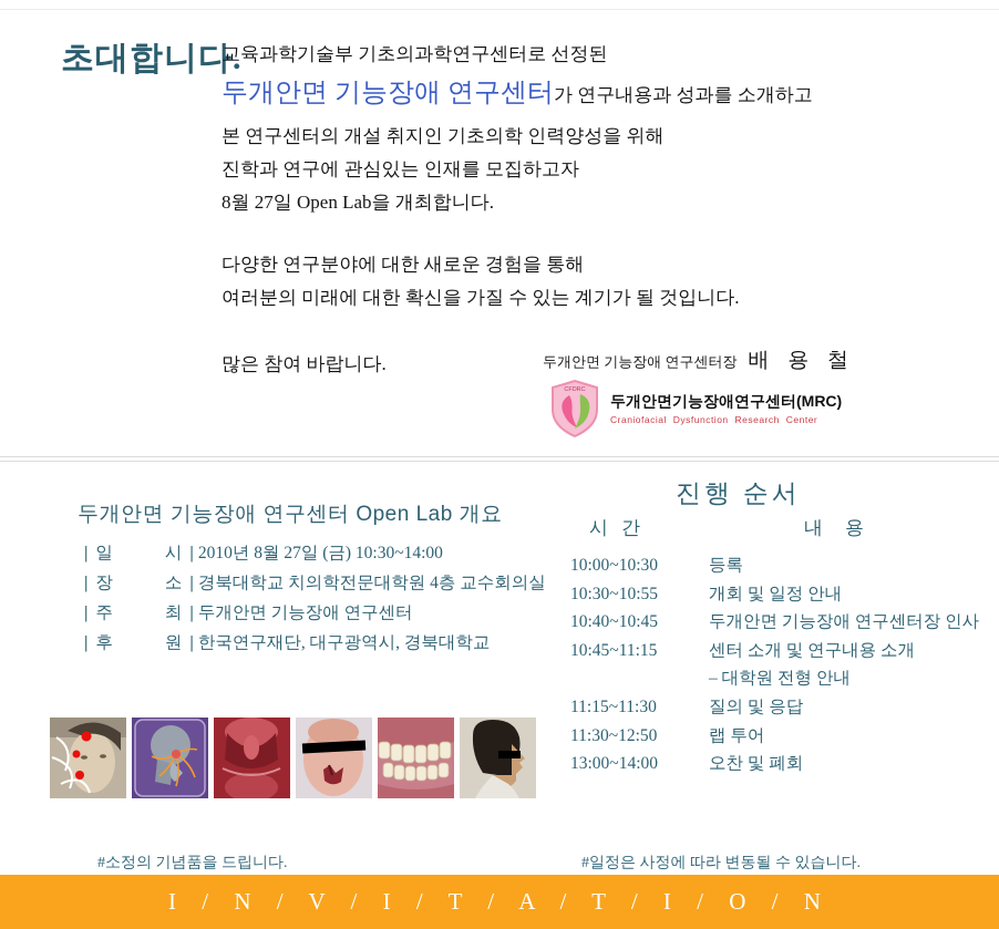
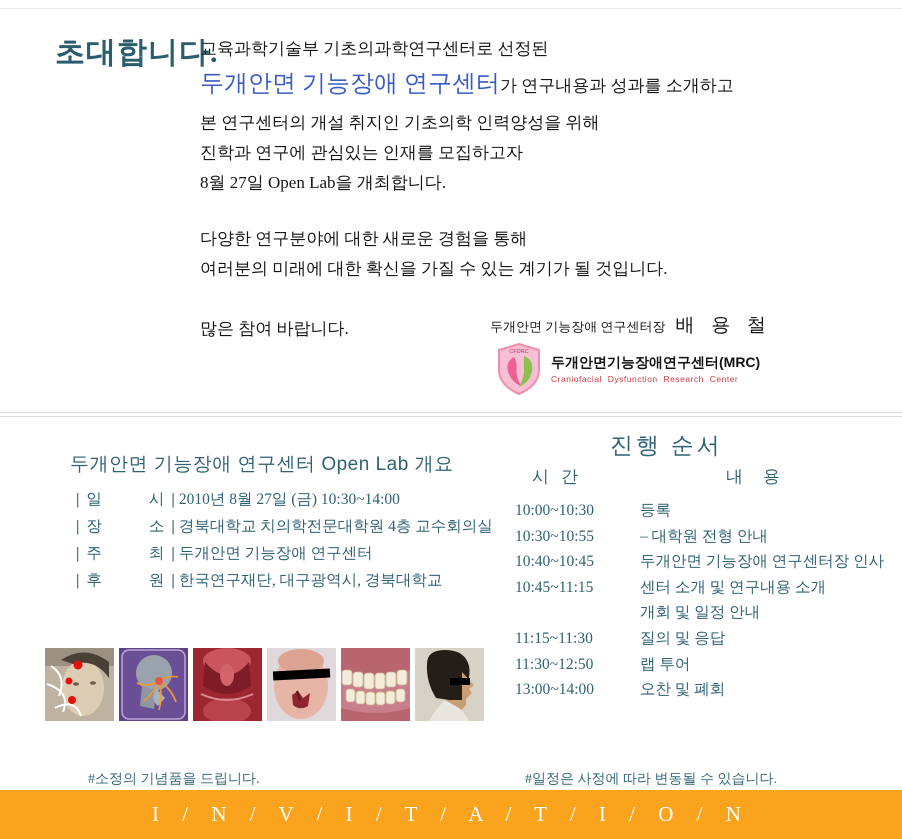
  초대합니다.
  교육과학기술부 기초의과학연구센터로 선정된
  두개안면 기능장애 연구센터가 연구내용과 성과를 소개하고
  본 연구센터의 개설 취지인 기초의학 인력양성을 위해
  진학과 연구에 관심있는 인재를 모집하고자
  8월 27일 Open Lab을 개최합니다.
  다양한 연구분야에 대한 새로운 경험을 통해
  여러분의 미래에 대한 확신을 가질 수 있는 계기가 될 것입니다.
  많은 참여 바랍니다.
  두개안면 기능장애 연구센터장
  배 용 철
  두개안면기능장애연구센터(MRC)
  Craniofacial Dysfunction Research Center
  두개안면 기능장애 연구센터 Open Lab 개요
  |
  일 시
  |
  2010년 8월 27일 (금) 10:30~14:00
  |
  장 소
  |
  경북대학교 치의학전문대학원 4층 교수회의실
  |
  주 최
  |
  두개안면 기능장애 연구센터
  |
  후 원
  |
  한국연구재단, 대구광역시, 경북대학교
  진행 순서
  시 간
  내 용
  10:00~10:30
  등록
  10:30~10:55
- 개회 및 일정 안내
+ – 대학원 전형 안내
  10:40~10:45
  두개안면 기능장애 연구센터장 인사
  10:45~11:15
  센터 소개 및 연구내용 소개
- – 대학원 전형 안내
+ 개회 및 일정 안내
  11:15~11:30
  질의 및 응답
  11:30~12:50
  랩 투어
  13:00~14:00
  오찬 및 폐회
  #소정의 기념품을 드립니다.
  #일정은 사정에 따라 변동될 수 있습니다.
  I / N / V / I / T / A / T / I / O / N
